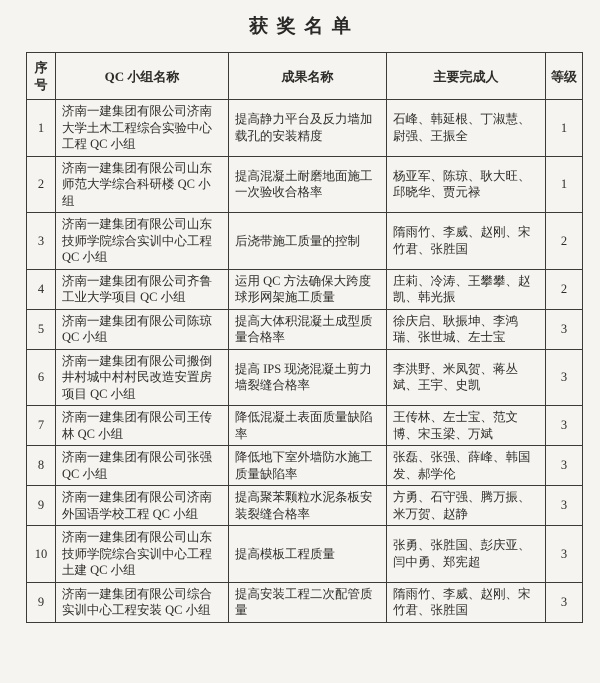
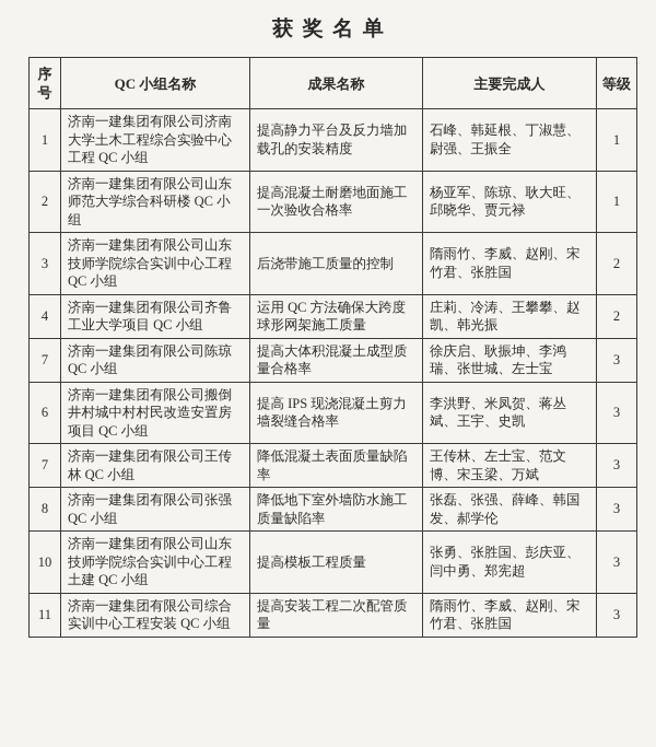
  获奖名单
  序号	QC 小组名称	成果名称	主要完成人	等级
  1	济南一建集团有限公司济南大学土木工程综合实验中心工程 QC 小组	提高静力平台及反力墙加载孔的安装精度	石峰、韩延根、丁淑慧、尉强、王振全	1
  2	济南一建集团有限公司山东师范大学综合科研楼 QC 小组	提高混凝土耐磨地面施工一次验收合格率	杨亚军、陈琼、耿大旺、邱晓华、贾元禄	1
  3	济南一建集团有限公司山东技师学院综合实训中心工程 QC 小组	后浇带施工质量的控制	隋雨竹、李威、赵刚、宋竹君、张胜国	2
  4	济南一建集团有限公司齐鲁工业大学项目 QC 小组	运用 QC 方法确保大跨度球形网架施工质量	庄莉、冷涛、王攀攀、赵凯、韩光振	2
- 5	济南一建集团有限公司陈琼 QC 小组	提高大体积混凝土成型质量合格率	徐庆启、耿振坤、李鸿瑞、张世城、左士宝	3
+ 7	济南一建集团有限公司陈琼 QC 小组	提高大体积混凝土成型质量合格率	徐庆启、耿振坤、李鸿瑞、张世城、左士宝	3
  6	济南一建集团有限公司搬倒井村城中村村民改造安置房项目 QC 小组	提高 IPS 现浇混凝土剪力墙裂缝合格率	李洪野、米凤贺、蒋丛斌、王宇、史凯	3
  7	济南一建集团有限公司王传林 QC 小组	降低混凝土表面质量缺陷率	王传林、左士宝、范文博、宋玉梁、万斌	3
  8	济南一建集团有限公司张强 QC 小组	降低地下室外墙防水施工质量缺陷率	张磊、张强、薛峰、韩国发、郝学伦	3
- 9	济南一建集团有限公司济南外国语学校工程 QC 小组	提高聚苯颗粒水泥条板安装裂缝合格率	方勇、石守强、腾万振、米万贺、赵静	3
  10	济南一建集团有限公司山东技师学院综合实训中心工程土建 QC 小组	提高模板工程质量	张勇、张胜国、彭庆亚、闫中勇、郑宪超	3
- 9	济南一建集团有限公司综合实训中心工程安装 QC 小组	提高安装工程二次配管质量	隋雨竹、李威、赵刚、宋竹君、张胜国	3
+ 11	济南一建集团有限公司综合实训中心工程安装 QC 小组	提高安装工程二次配管质量	隋雨竹、李威、赵刚、宋竹君、张胜国	3
